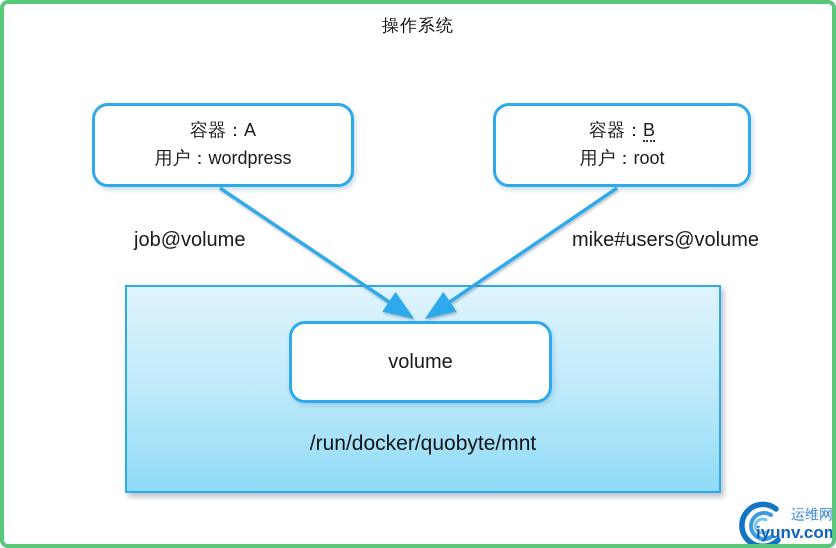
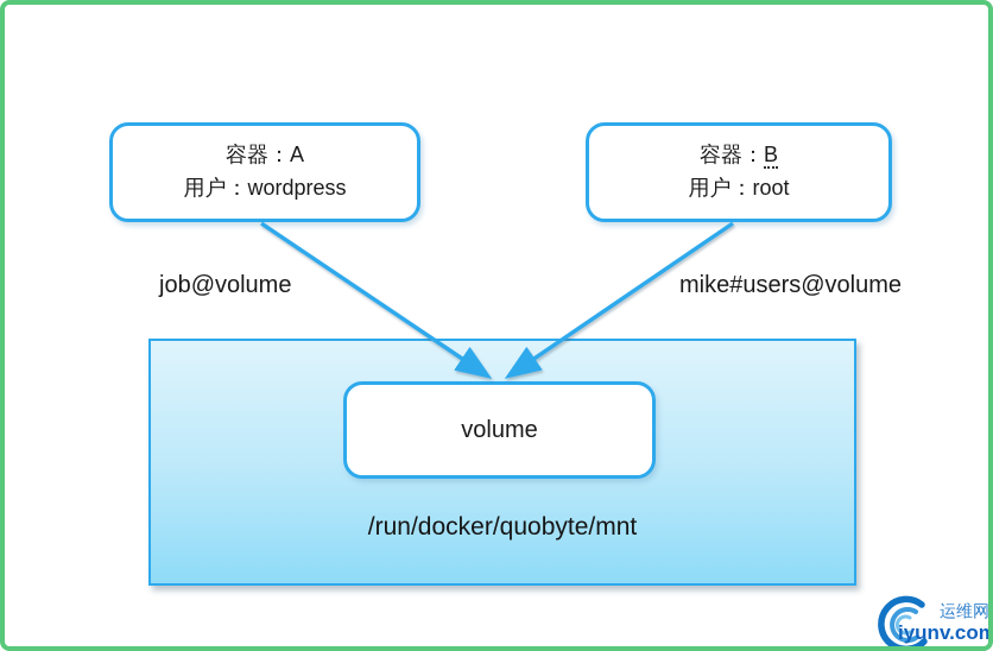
- 操作系统
  容器：A
  用户：wordpress
  容器：B
  用户：root
  job@volume
  mike#users@volume
  volume
  /run/docker/quobyte/mnt
  运维网
  iyunv.com
